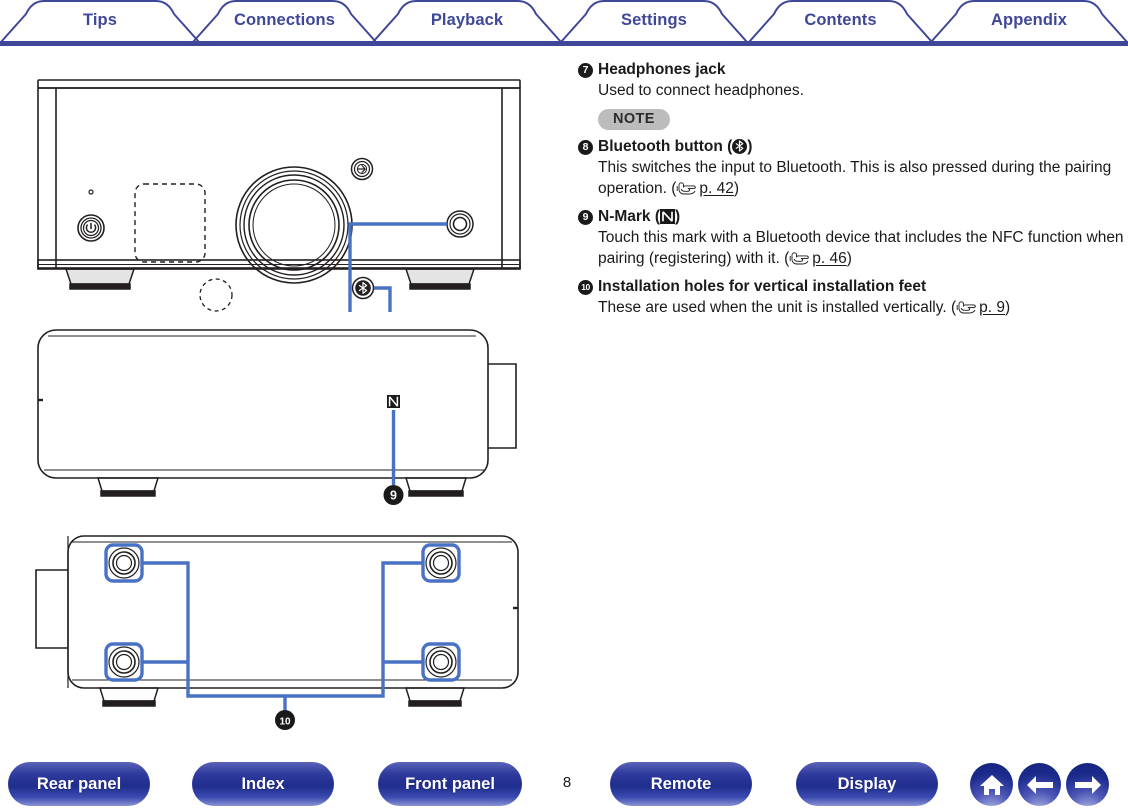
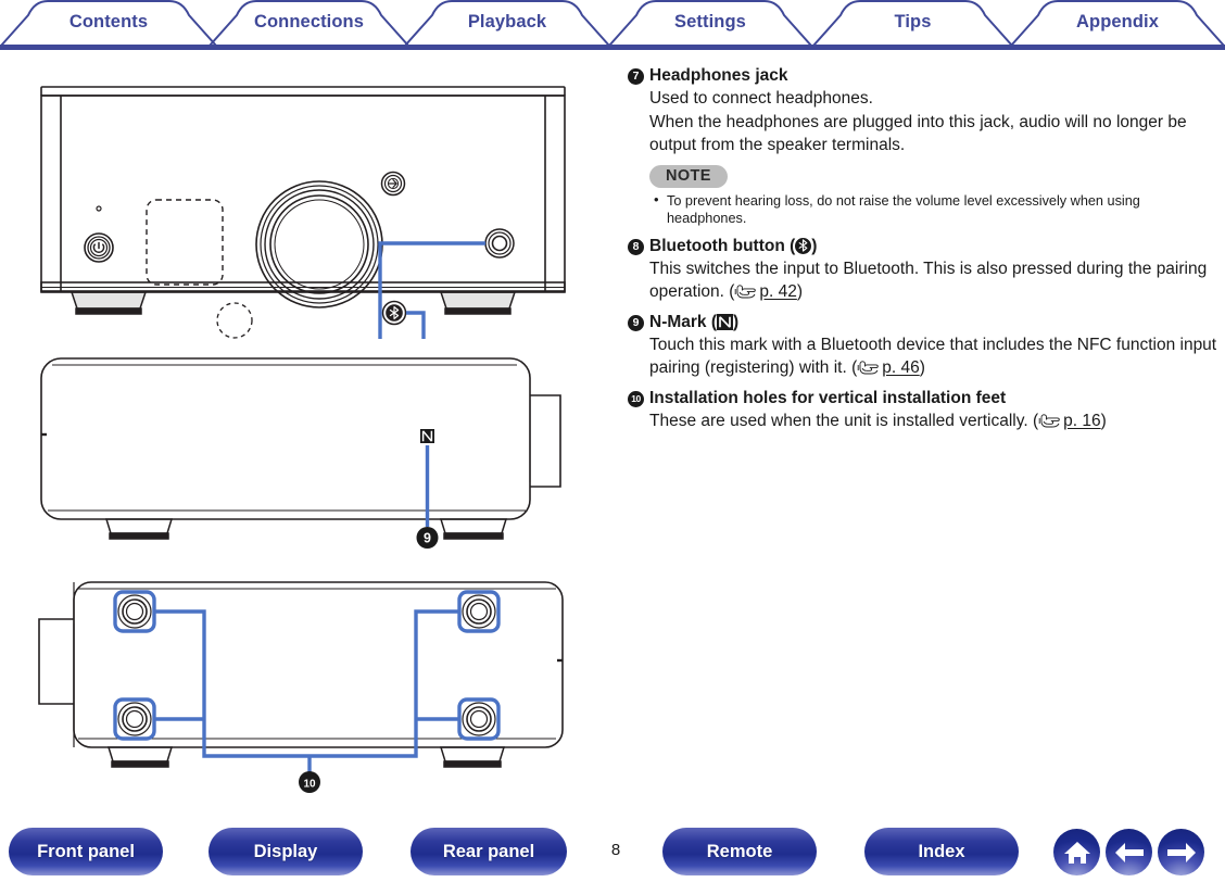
- Tips
+ Contents
  Connections
  Playback
  Settings
- Contents
+ Tips
  Appendix
  9
  10
  7
  Headphones jack
  Used to connect headphones.
+ When the headphones are plugged into this jack, audio will no longer be output from the speaker terminals.
  NOTE
+ To prevent hearing loss, do not raise the volume level excessively when using headphones.
  8
  Bluetooth button ( )
  This switches the input to Bluetooth. This is also pressed during the pairing operation. ( p. 42)
  9
  N-Mark ( )
- Touch this mark with a Bluetooth device that includes the NFC function when pairing (registering) with it. ( p. 46)
+ Touch this mark with a Bluetooth device that includes the NFC function input pairing (registering) with it. ( p. 46)
  10
  Installation holes for vertical installation feet
- These are used when the unit is installed vertically. ( p. 9)
+ These are used when the unit is installed vertically. ( p. 16)
  8
- Rear panel
+ Front panel
- Index
+ Display
- Front panel
+ Rear panel
  Remote
- Display
+ Index
